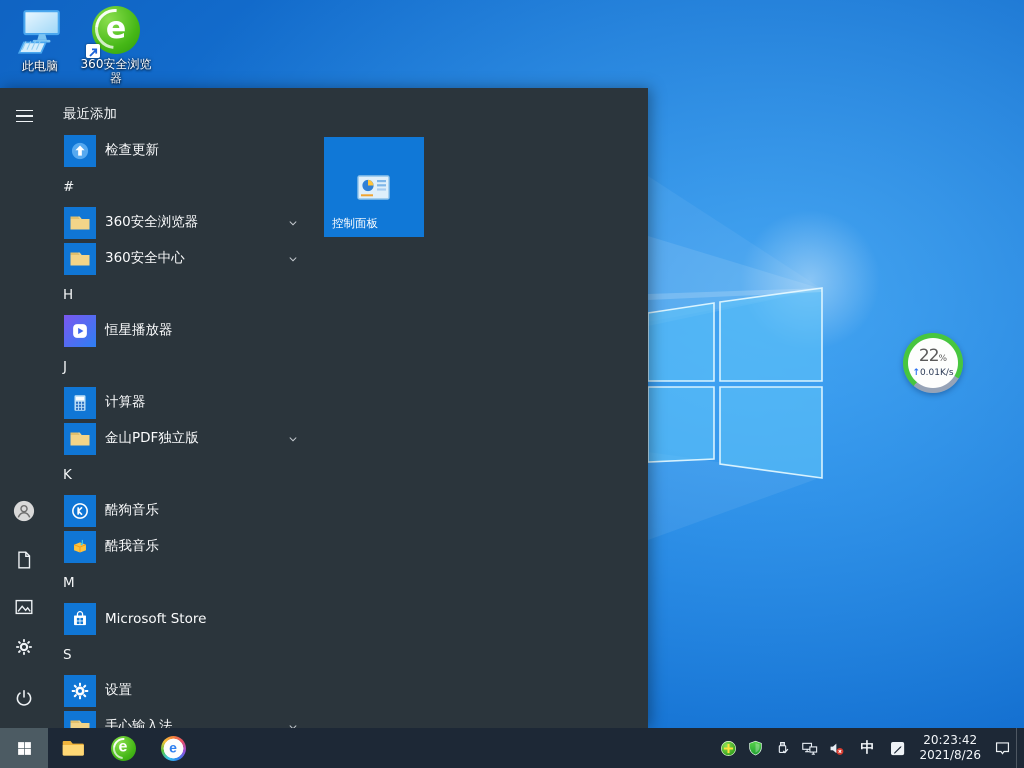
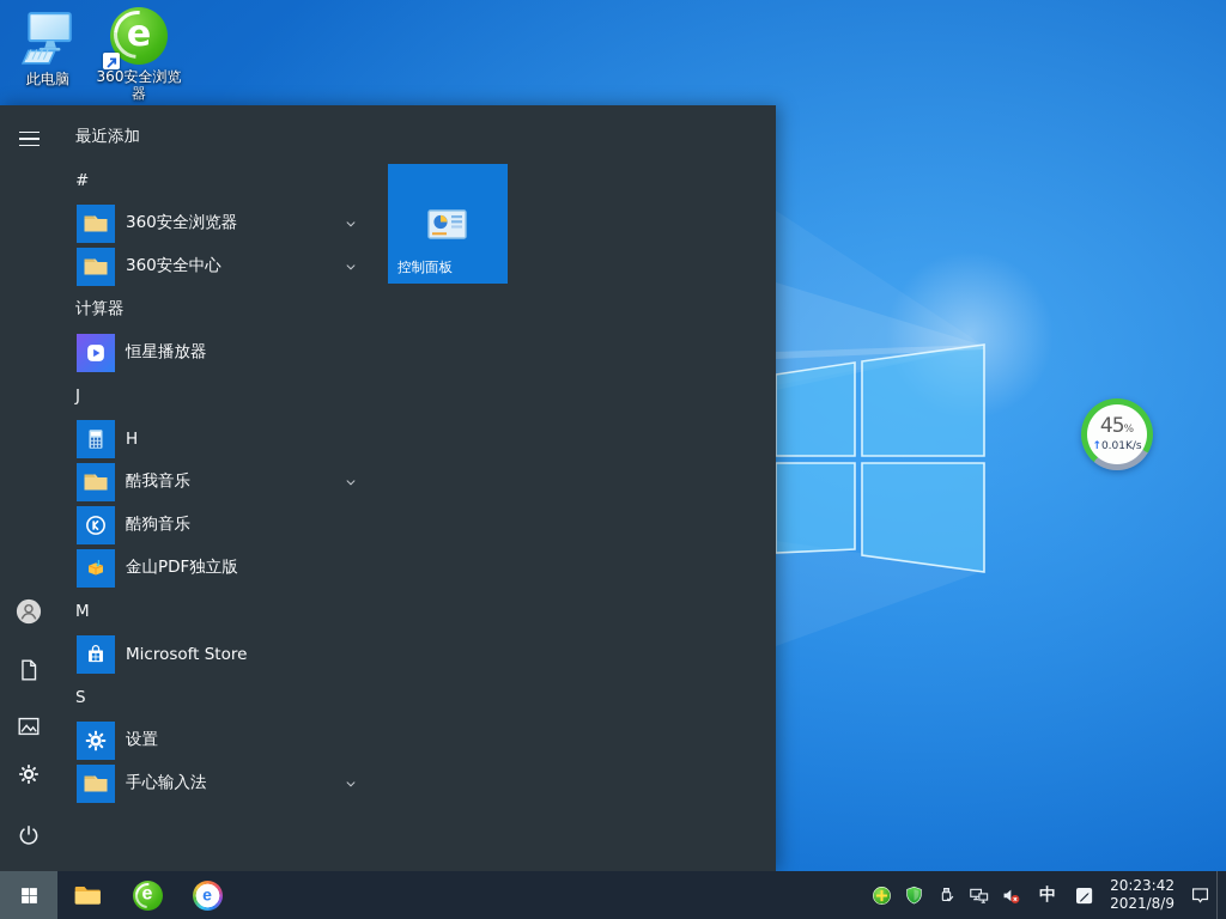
  此电脑
  e
  360安全浏览器
- 22%
+ 45%
  ↑0.01K/s
  最近添加
- 检查更新
  #
  360安全浏览器
  360安全中心
- H
+ 计算器
  恒星播放器
  J
- 计算器
+ H
- 金山PDF独立版
+ 酷我音乐
- K
  酷狗音乐
- 酷我音乐
+ 金山PDF独立版
  M
  Microsoft Store
  S
  设置
  手心输入法
  控制面板
  e
  e
  中
  20:23:42
- 2021/8/26
+ 2021/8/9
